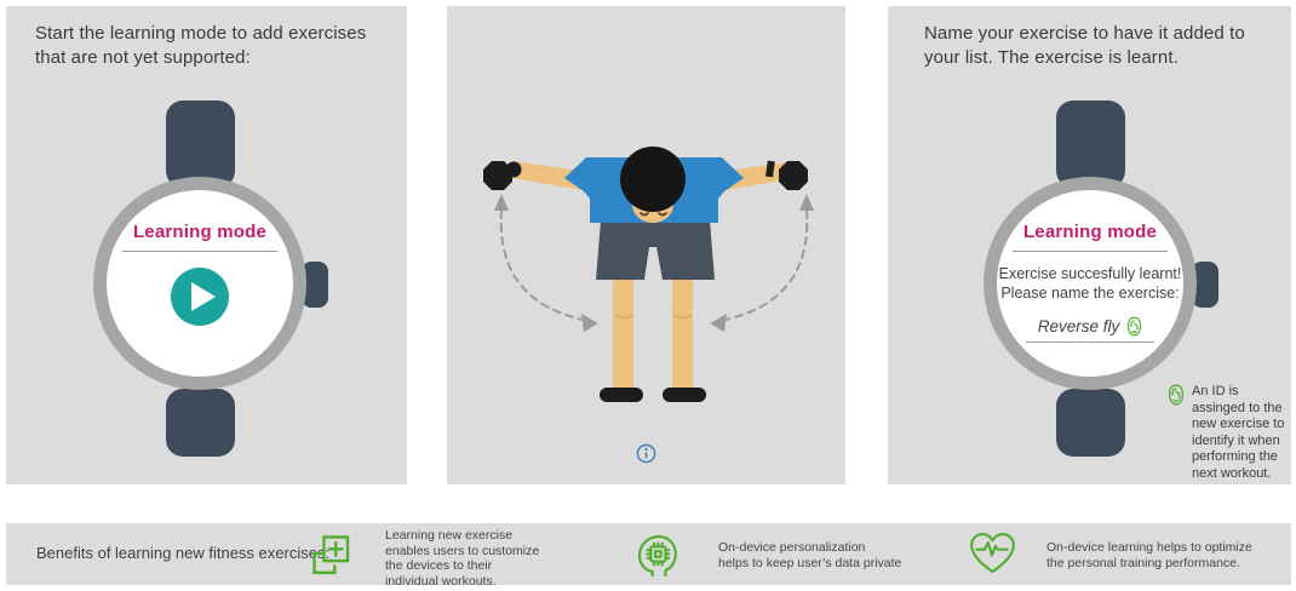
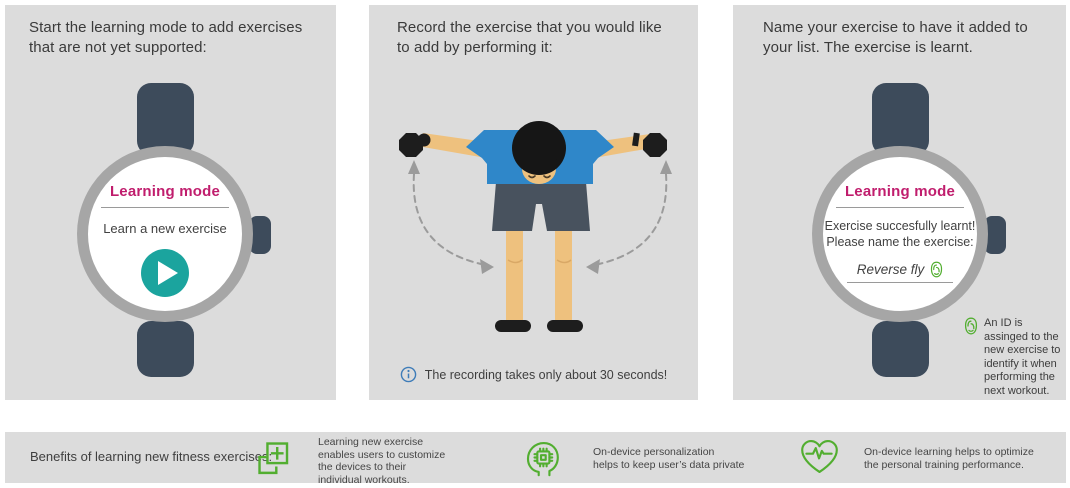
  Start the learning mode to add exercises
  that are not yet supported:
  Learning mode
+ Learn a new exercise
+ Record the exercise that you would like
+ to add by performing it:
+ The recording takes only about 30 seconds!
  Name your exercise to have it added to
  your list. The exercise is learnt.
  Learning mode
  Exercise succesfully learnt!
  Please name the exercise:
  Reverse fly
  An ID is
  assinged to the
  new exercise to
  identify it when
  performing the
  next workout.
  Benefits of learning new fitness exercis:
  Learning new exercise
  enables users to customize
  the devices to their
  individual workouts.
  On-device personalization
  helps to keep user’s data private
  On-device learning helps to optimize
  the personal training performance.
